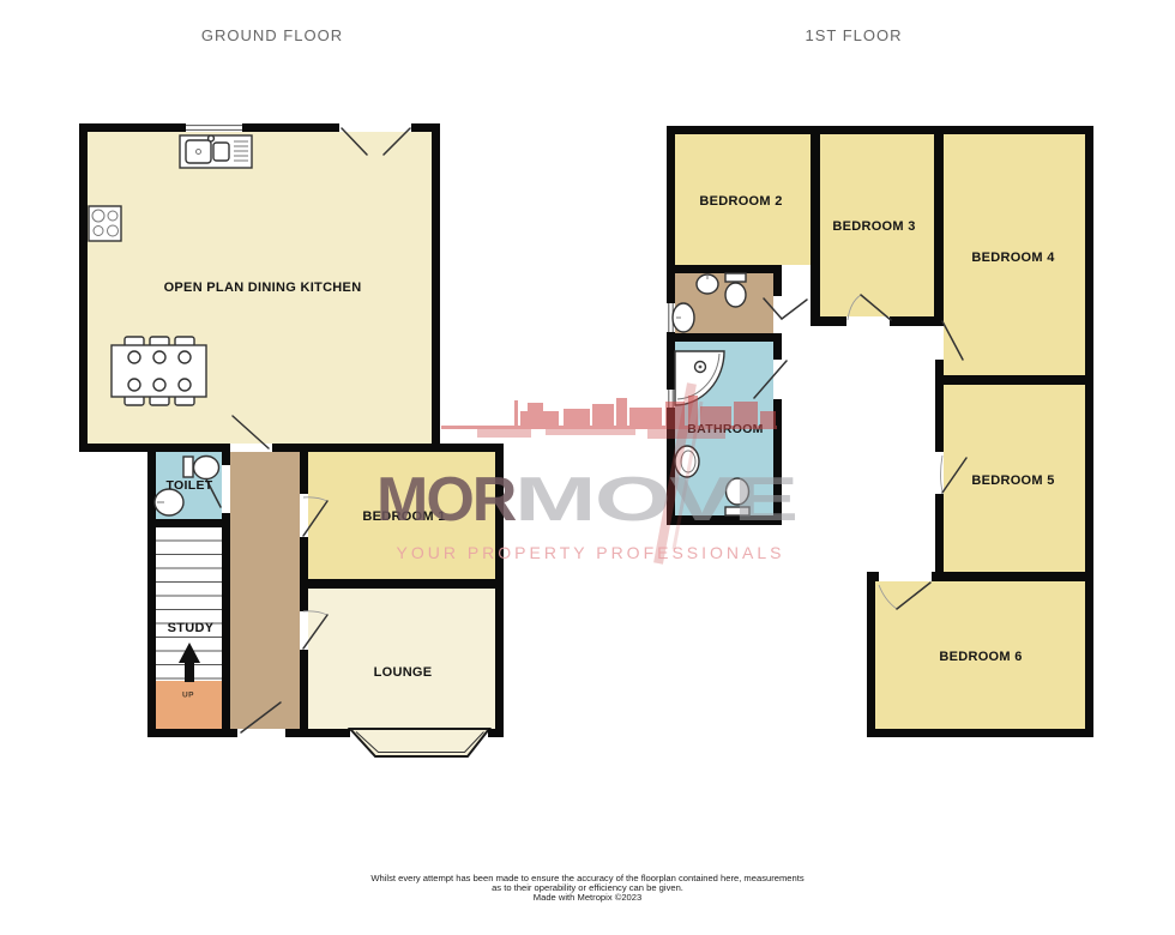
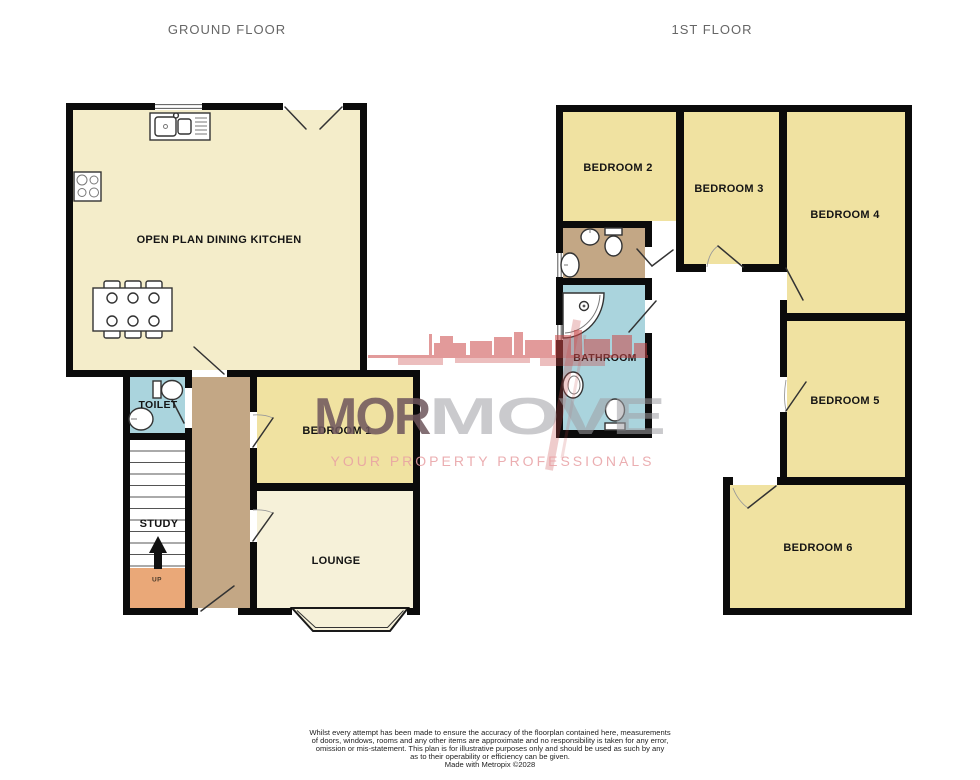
  GROUND FLOOR
  1ST FLOOR
  OPEN PLAN DINING KITCHEN
  TOILET
  STUDY
  BEDROOM 1
  LOUNGE
  BEDROOM 2
  BEDROOM 3
  BEDROOM 4
  BEDROOM 5
  BEDROOM 6
  BATHROOM
  MORMOVE
  YOUR PROPERTY PROFESSIONALS
  Whilst every attempt has been made to ensure the accuracy of the floorplan contained here, measurements
+ of doors, windows, rooms and any other items are approximate and no responsibility is taken for any error,
+ omission or mis-statement. This plan is for illustrative purposes only and should be used as such by any
  as to their operability or efficiency can be given.
- Made with Metropix ©2023
+ Made with Metropix ©2028
